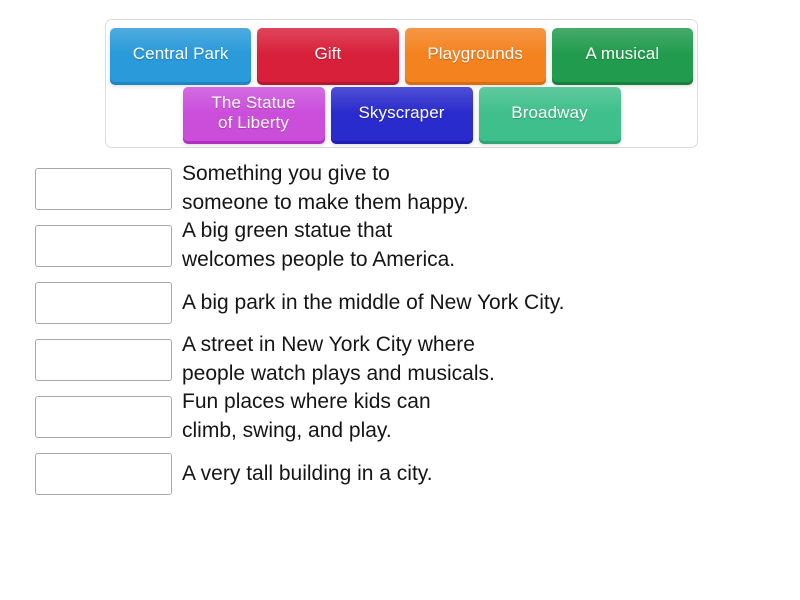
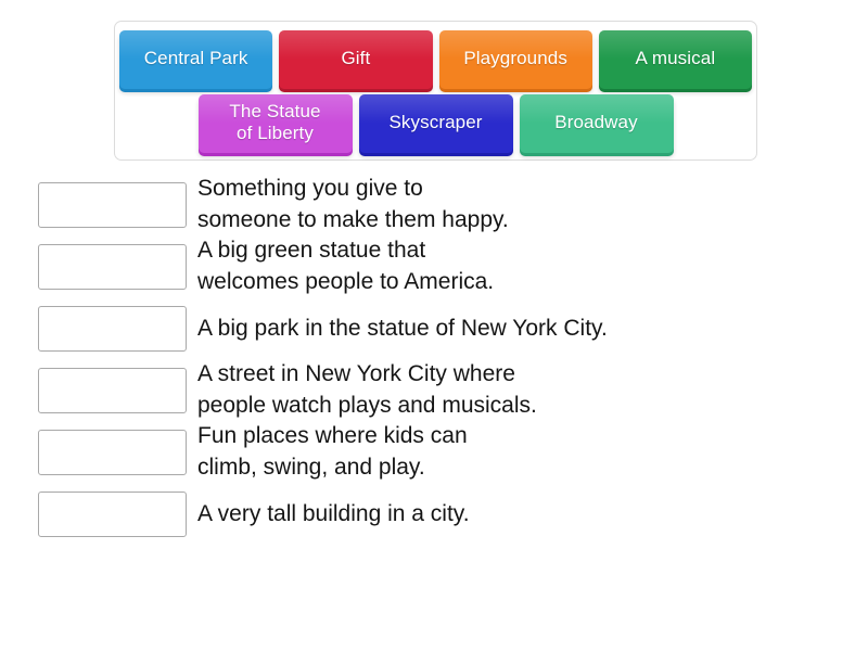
  Central Park
  Gift
  Playgrounds
  A musical
  The Statue
  of Liberty
  Skyscraper
  Broadway
  Something you give to
  someone to make them happy.
  A big green statue that
  welcomes people to America.
- A big park in the middle of New York City.
+ A big park in the statue of New York City.
  A street in New York City where
  people watch plays and musicals.
  Fun places where kids can
  climb, swing, and play.
  A very tall building in a city.
